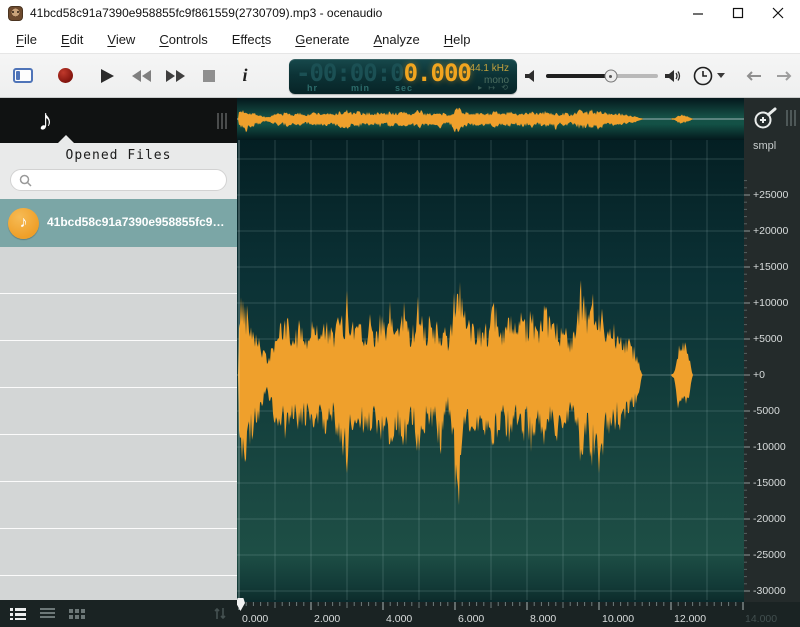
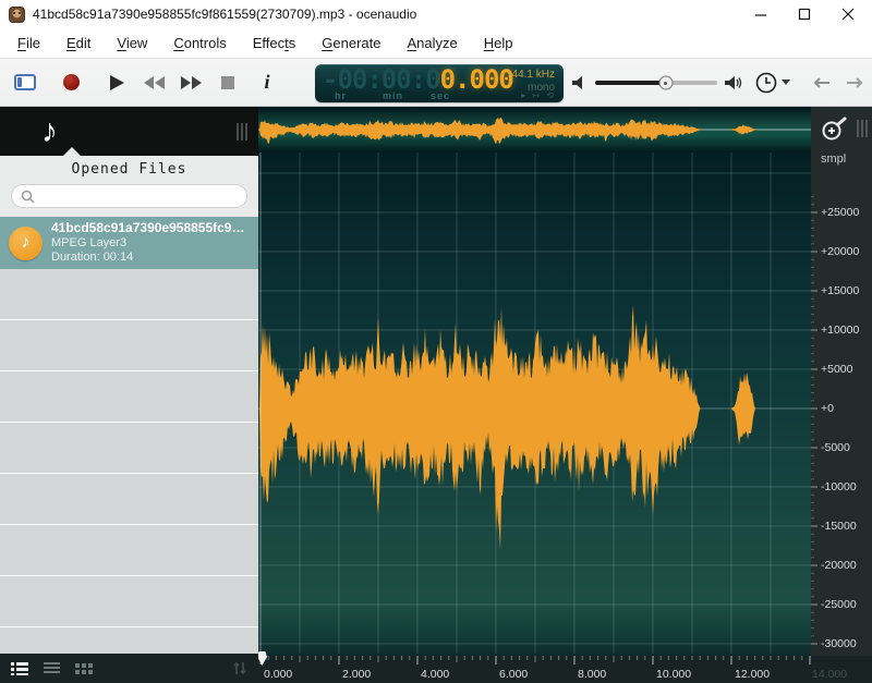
  41bcd58c91a7390e958855fc9f861559(2730709).mp3 - ocenaudio
  File
  Edit
  View
  Controls
  Effects
  Generate
  Analyze
  Help
  i
  -00:00:00.000
  hr
  min
  sec
  44.1 kHz
  mono
  ▸ ↦ ⟲
  ♪
  Opened Files
  ♪
+ MPEG Layer3
+ Duration: 00:14
  smpl
  +25000
  +20000
  +15000
  +10000
  +5000
  +0
  -5000
  -10000
  -15000
  -20000
  -25000
  -30000
  0.000
  2.000
  4.000
  6.000
  8.000
  10.000
  12.000
  14.000
